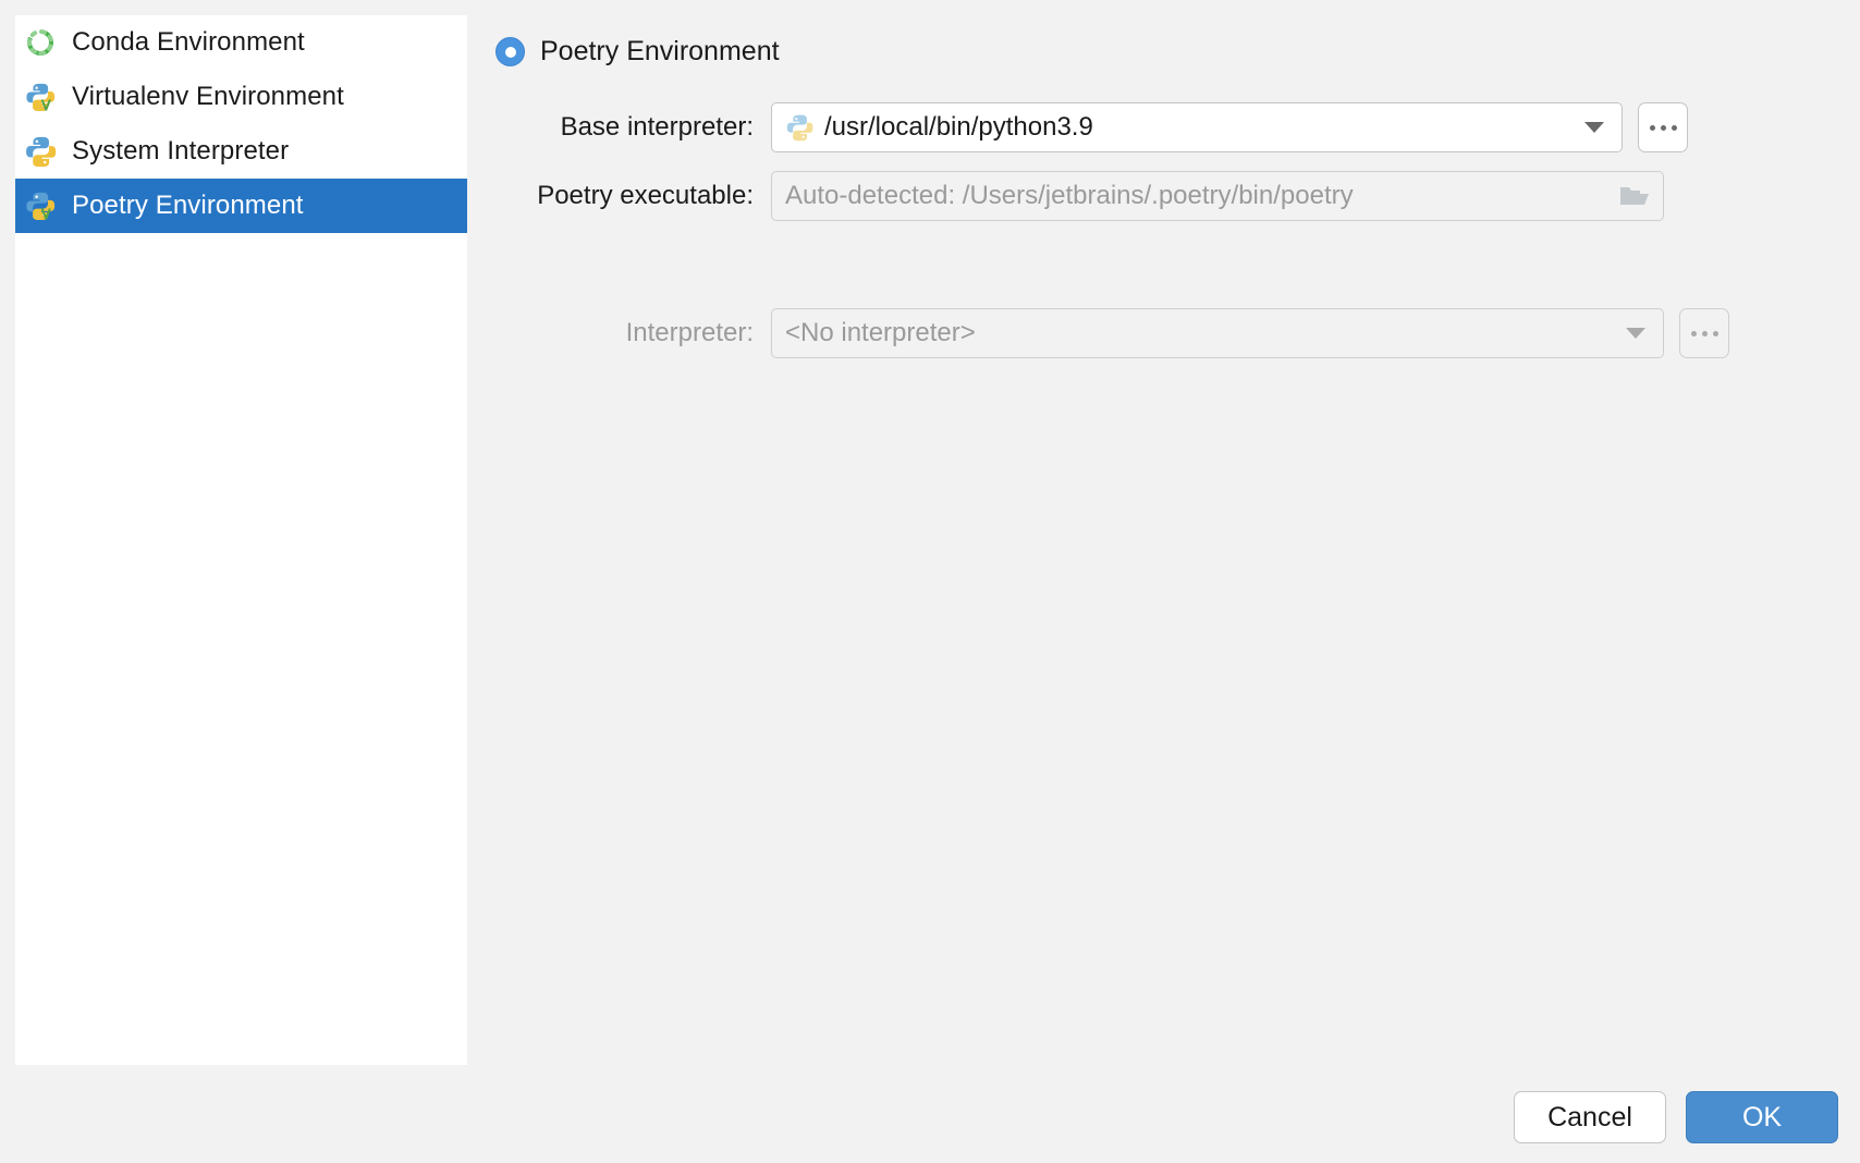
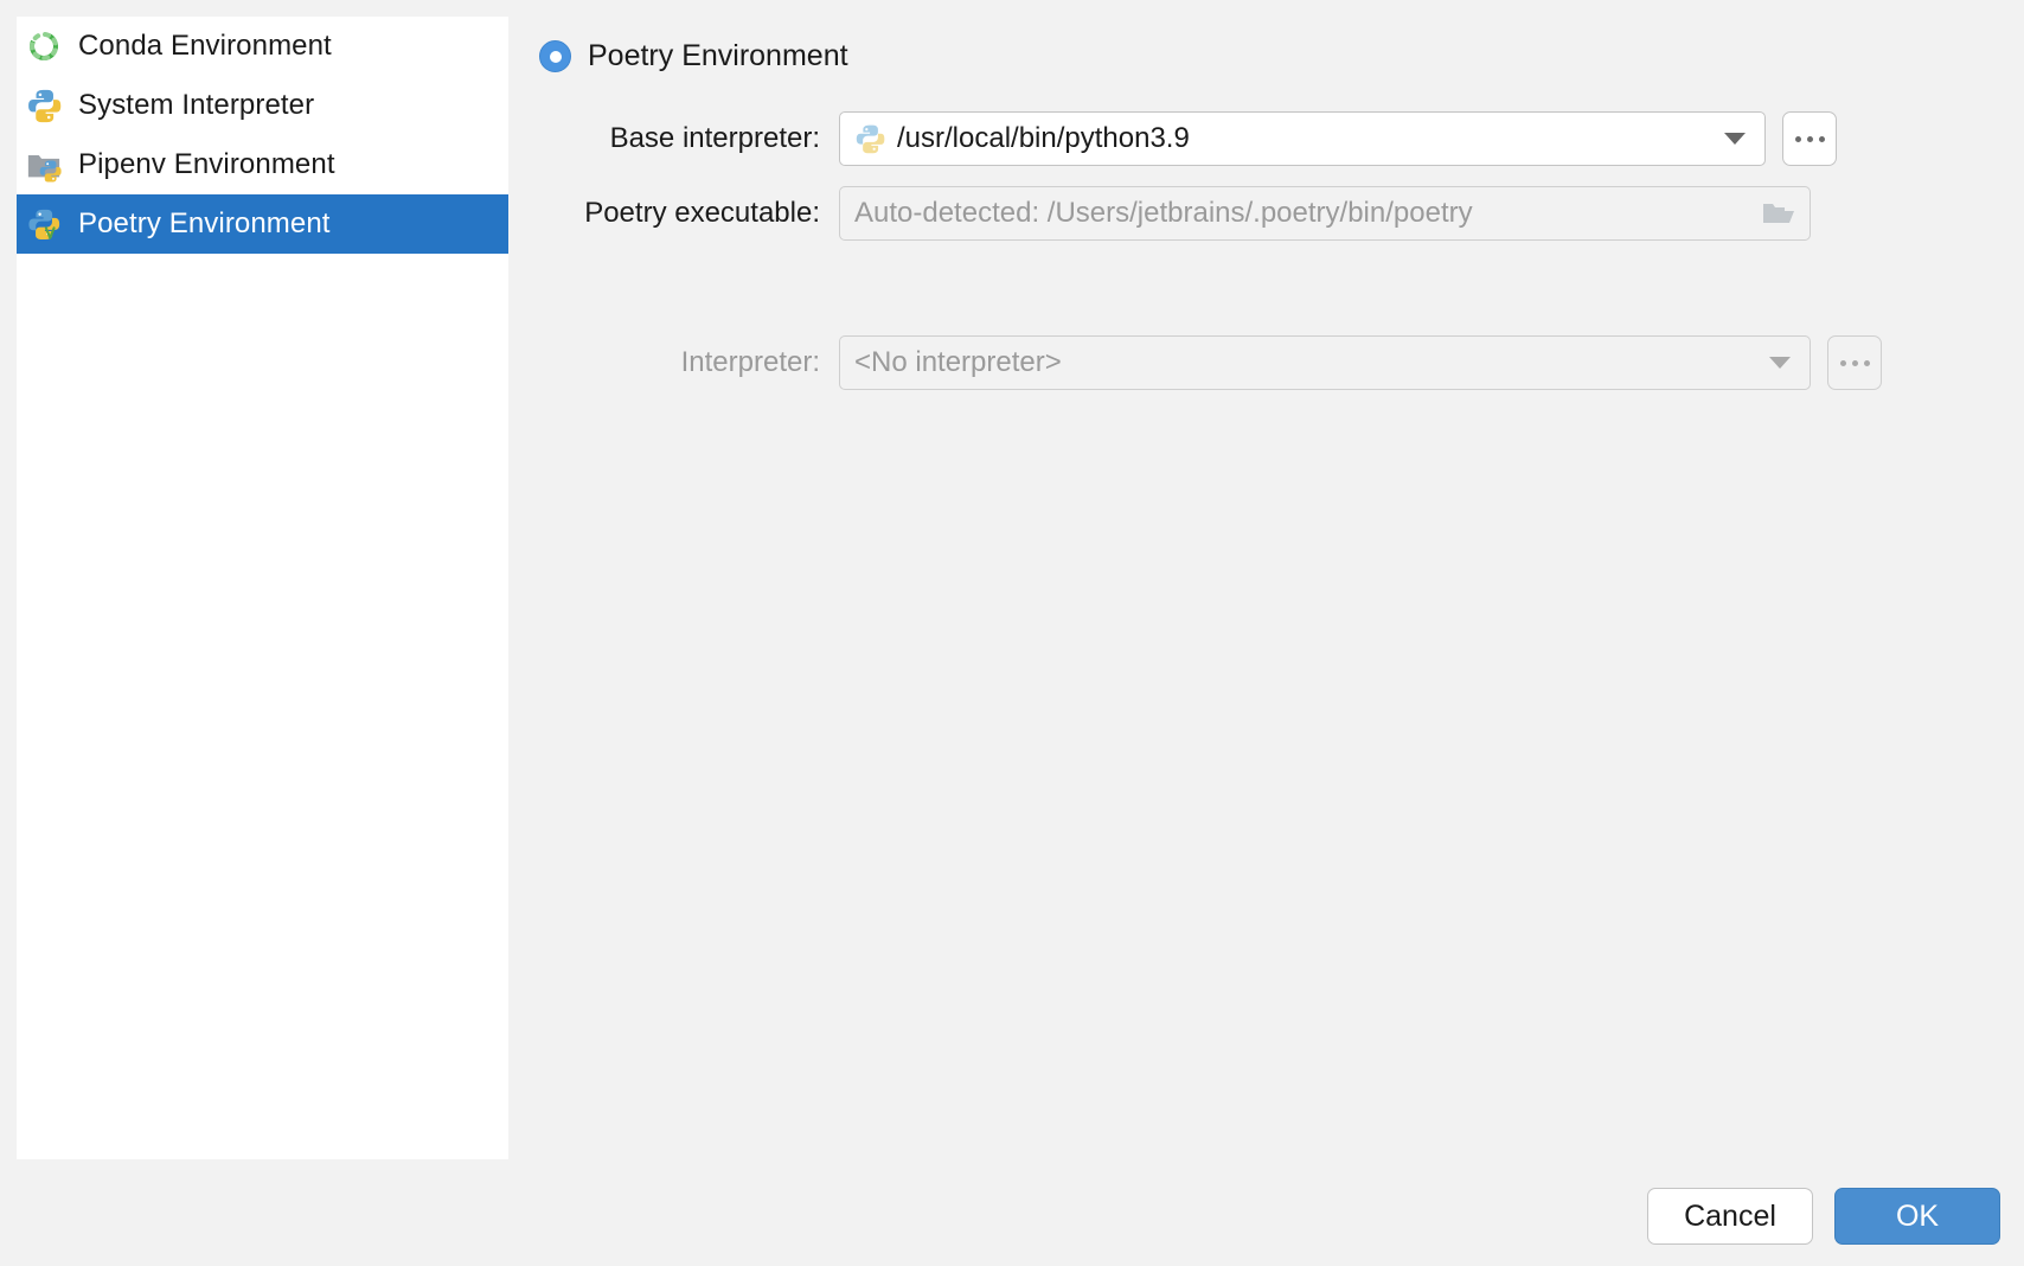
  Conda Environment
- Virtualenv Environment
  System Interpreter
+ Pipenv Environment
  Poetry Environment
  Poetry Environment
  Base interpreter:
  /usr/local/bin/python3.9
  Poetry executable:
  Auto-detected: /Users/jetbrains/.poetry/bin/poetry
  Interpreter:
  <No interpreter>
  Cancel
  OK
